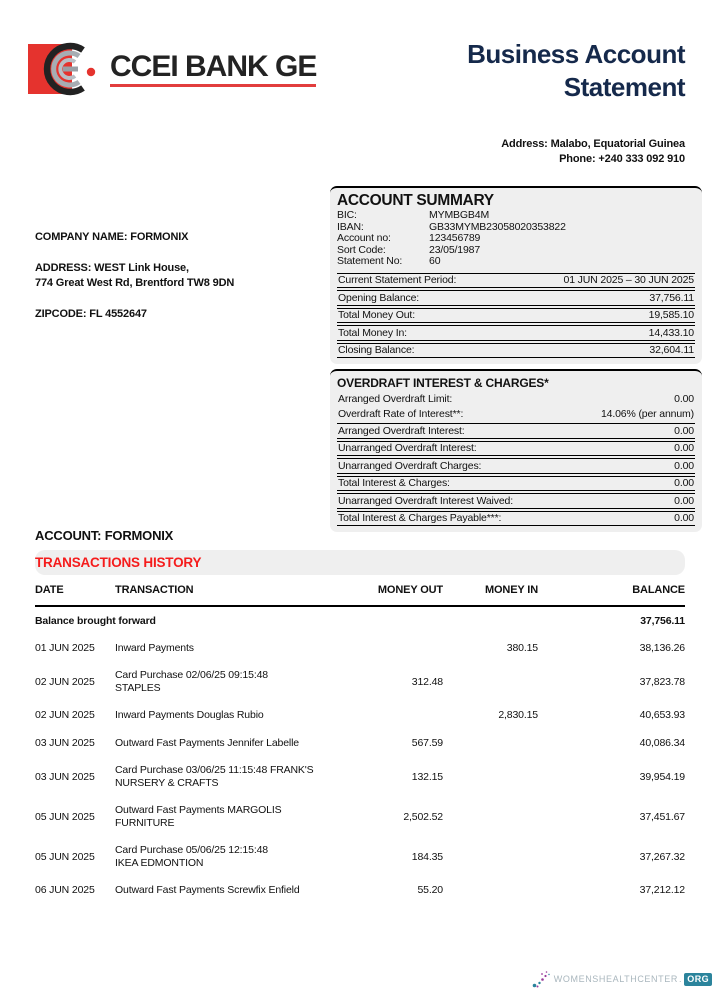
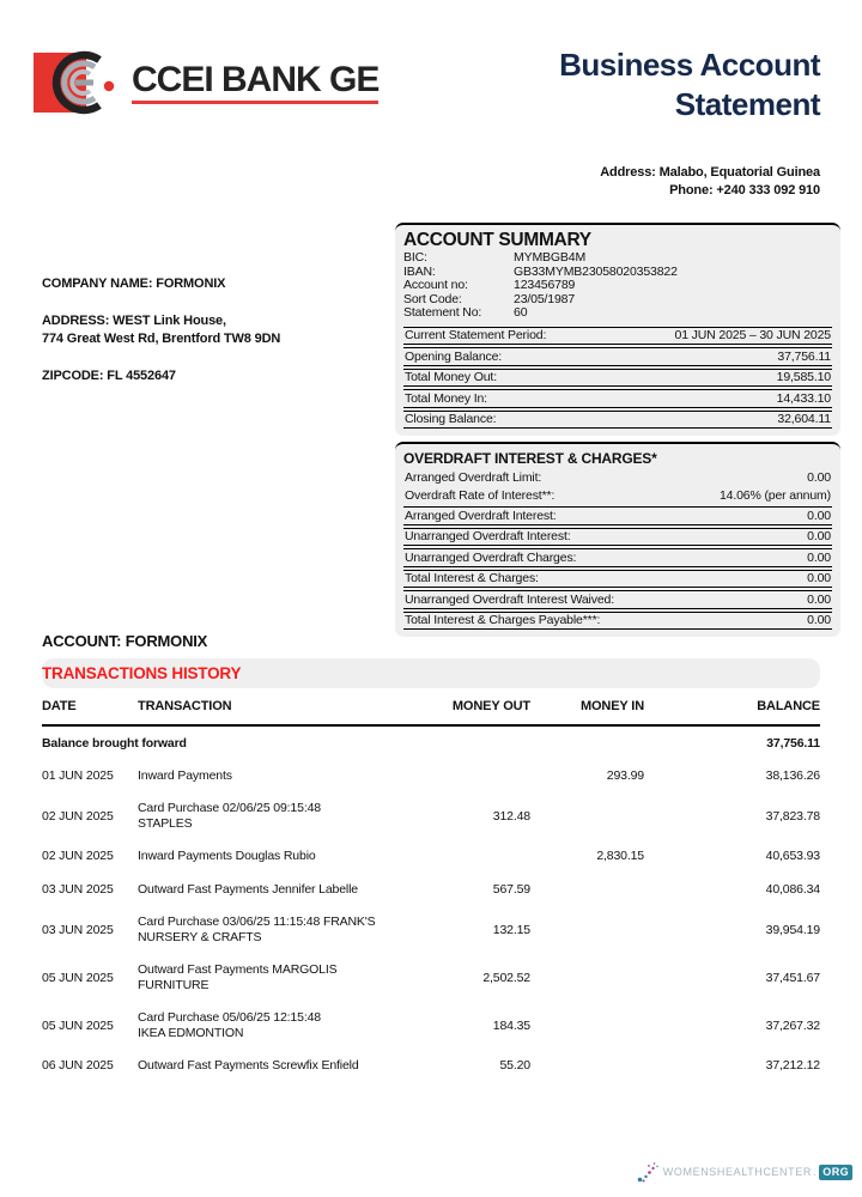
  CCEI BANK GE
  Business Account
  Statement
  Address: Malabo, Equatorial Guinea
  Phone: +240 333 092 910
  COMPANY NAME: FORMONIX
  ADDRESS: WEST Link House,
  774 Great West Rd, Brentford TW8 9DN
  ZIPCODE: FL 4552647
  ACCOUNT SUMMARY
  BIC:
  MYMBGB4M
  IBAN:
  GB33MYMB23058020353822
  Account no:
  123456789
  Sort Code:
  23/05/1987
  Statement No:
  60
  Current Statement Period:
  01 JUN 2025 – 30 JUN 2025
  Opening Balance:
  37,756.11
  Total Money Out:
  19,585.10
  Total Money In:
  14,433.10
  Closing Balance:
  32,604.11
  OVERDRAFT INTEREST & CHARGES*
  Arranged Overdraft Limit:
  0.00
  Overdraft Rate of Interest**:
  14.06% (per annum)
  Arranged Overdraft Interest:
  0.00
  Unarranged Overdraft Interest:
  0.00
  Unarranged Overdraft Charges:
  0.00
  Total Interest & Charges:
  0.00
  Unarranged Overdraft Interest Waived:
  0.00
  Total Interest & Charges Payable***:
  0.00
  ACCOUNT: FORMONIX
  TRANSACTIONS HISTORY
  DATE
  TRANSACTION
  MONEY OUT
  MONEY IN
  BALANCE
  Balance brought forward
  37,756.11
  01 JUN 2025
  Inward Payments
- 380.15
+ 293.99
  38,136.26
  02 JUN 2025
  Card Purchase 02/06/25 09:15:48
  STAPLES
  312.48
  37,823.78
  02 JUN 2025
  Inward Payments Douglas Rubio
  2,830.15
  40,653.93
  03 JUN 2025
  Outward Fast Payments Jennifer Labelle
  567.59
  40,086.34
  03 JUN 2025
  Card Purchase 03/06/25 11:15:48 FRANK'S
  NURSERY & CRAFTS
  132.15
  39,954.19
  05 JUN 2025
  Outward Fast Payments MARGOLIS
  FURNITURE
  2,502.52
  37,451.67
  05 JUN 2025
  Card Purchase 05/06/25 12:15:48
  IKEA EDMONTION
  184.35
  37,267.32
  06 JUN 2025
  Outward Fast Payments Screwfix Enfield
  55.20
  37,212.12
  WOMENSHEALTHCENTER
  .
  ORG
